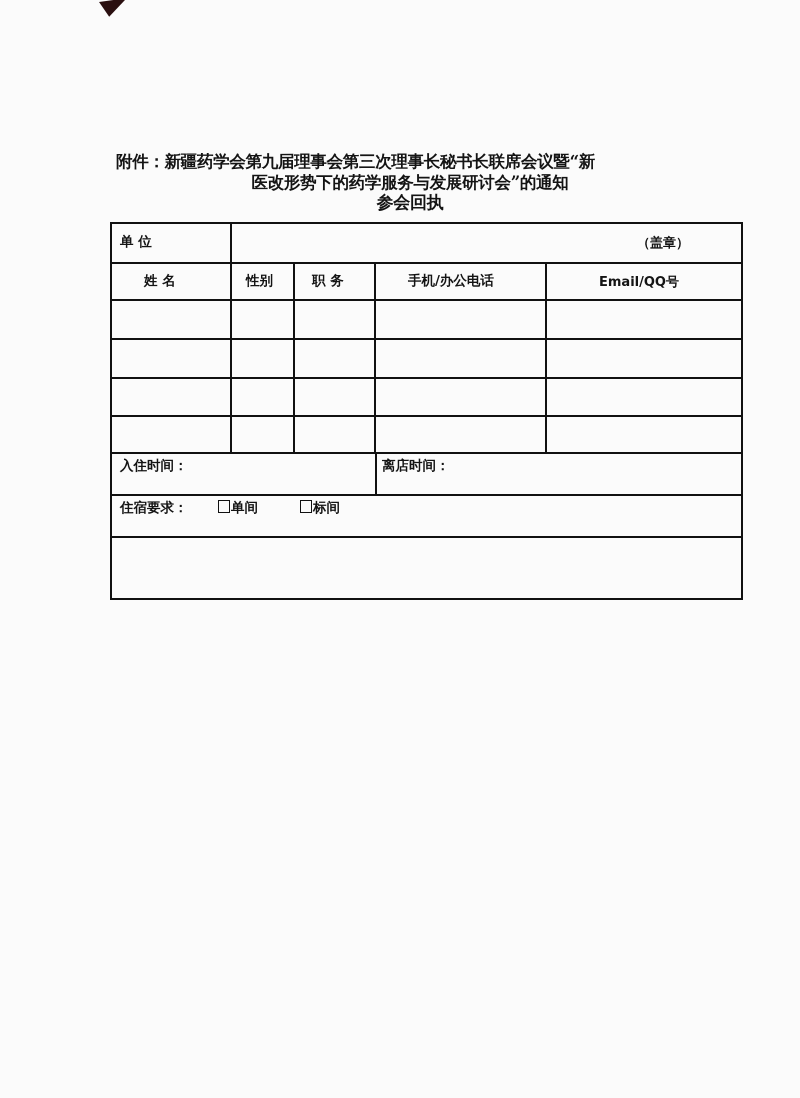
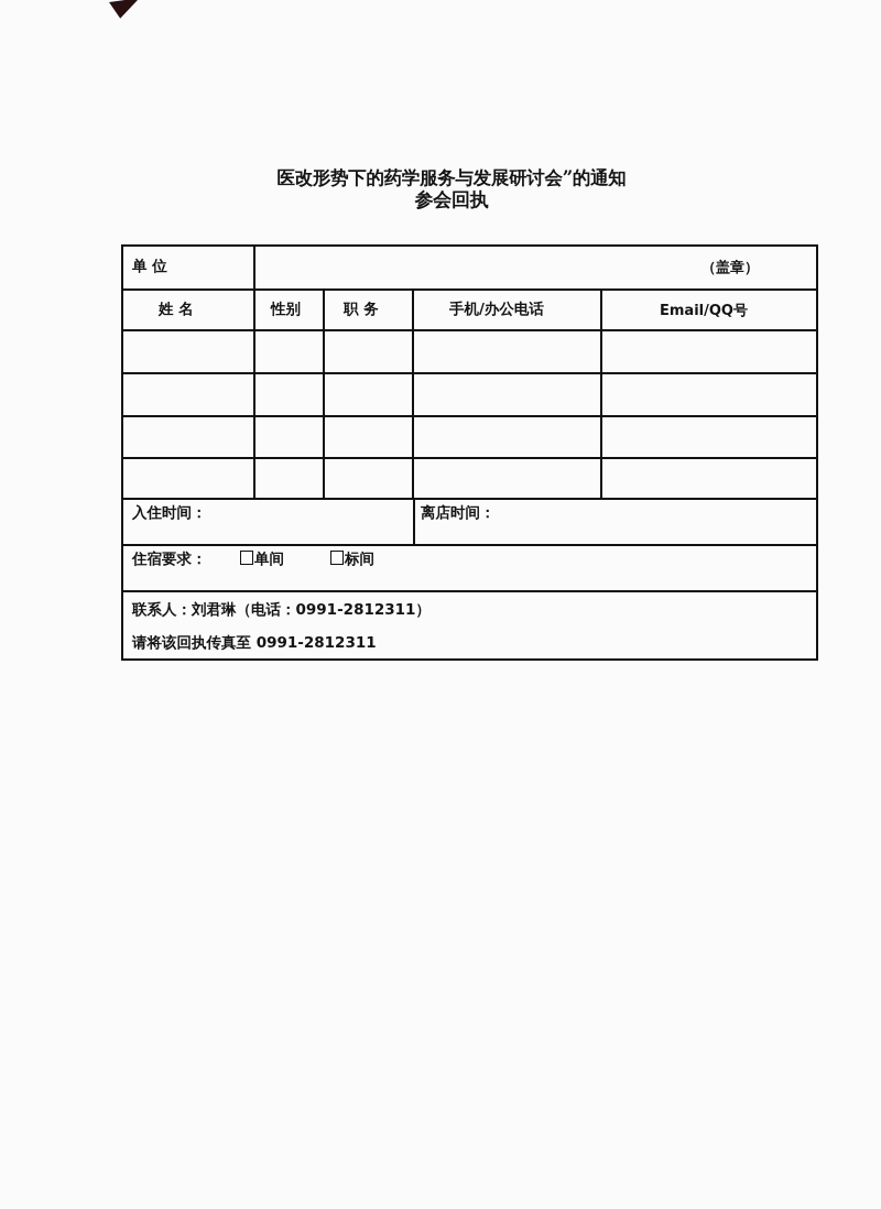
- 附件：新疆药学会第九届理事会第三次理事长秘书长联席会议暨“新
  医改形势下的药学服务与发展研讨会”的通知
  参会回执
  单 位
  （盖章）
  姓 名
  性别
  职 务
  手机/办公电话
  Email/QQ号
  入住时间：
  离店时间：
  住宿要求：
  单间
  标间
+ 联系人：刘君琳（电话：0991-2812311）
+ 请将该回执传真至 0991-2812311
